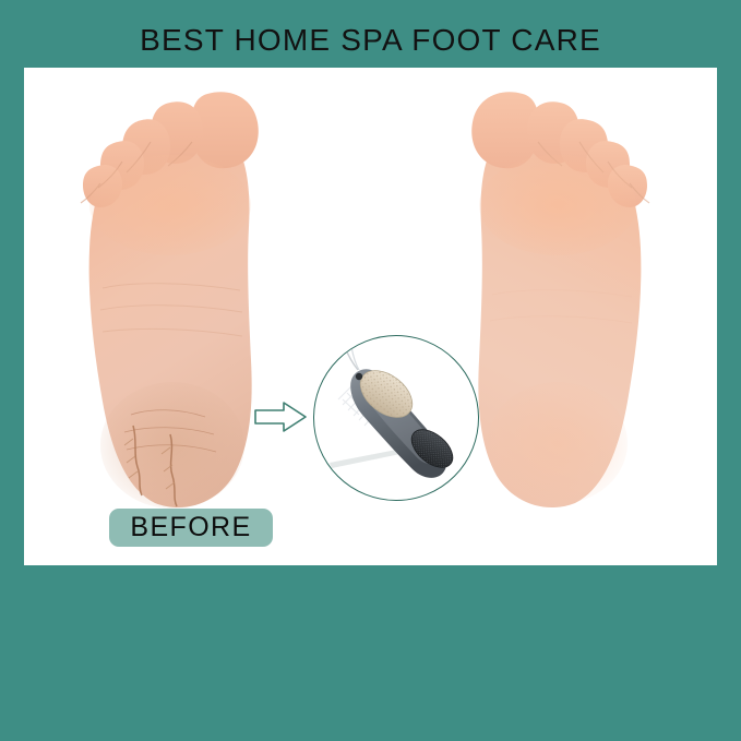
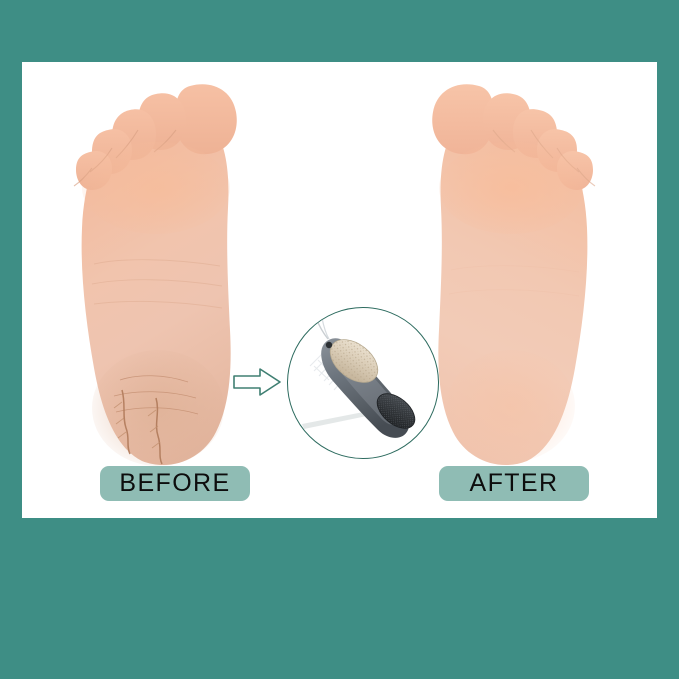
- BEST HOME SPA FOOT CARE
  BEFORE
+ AFTER
